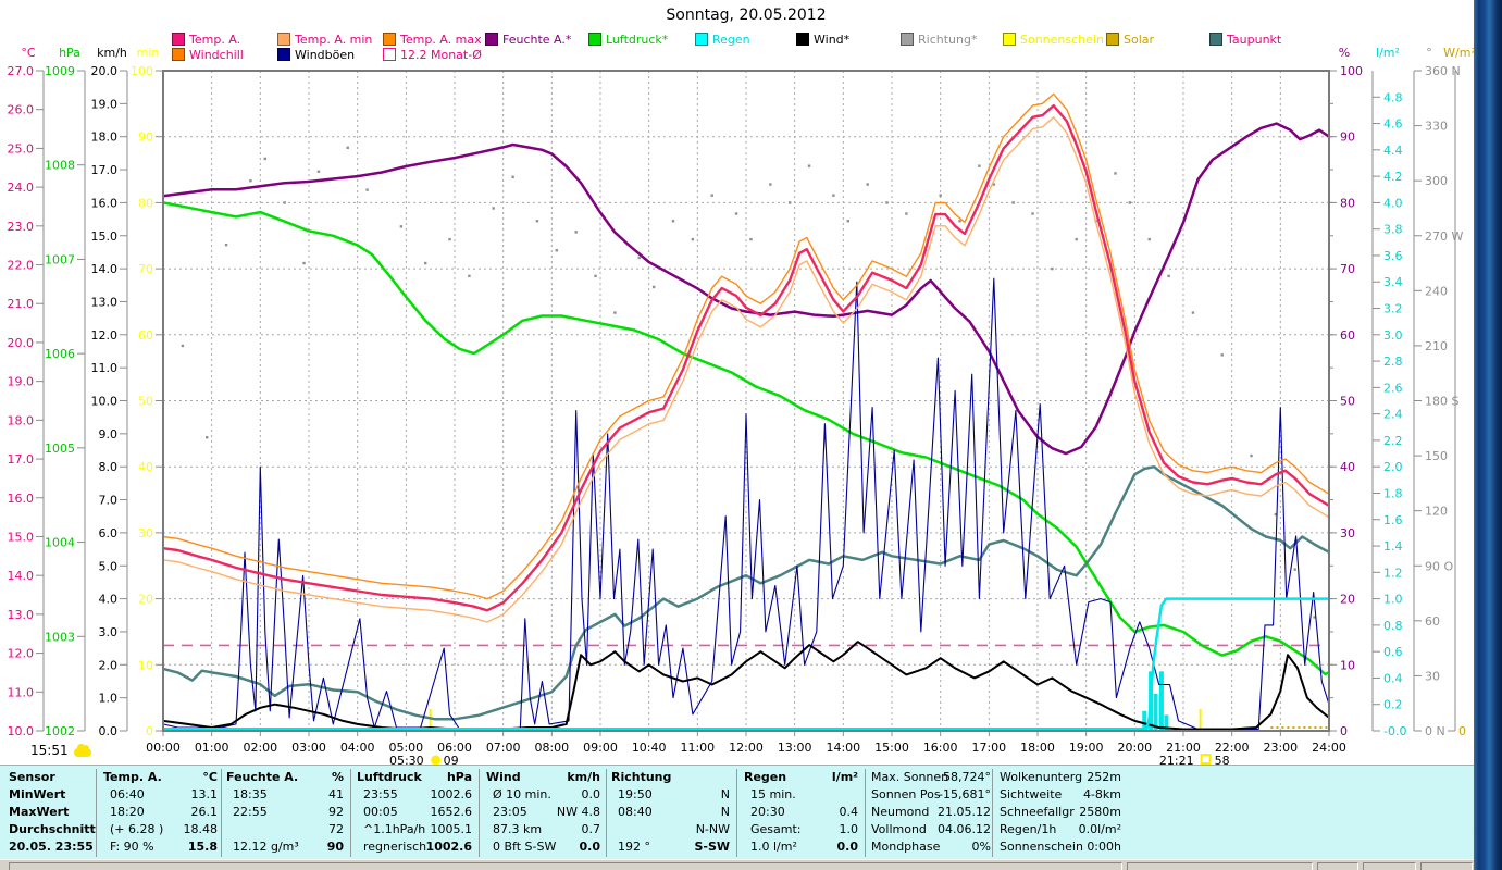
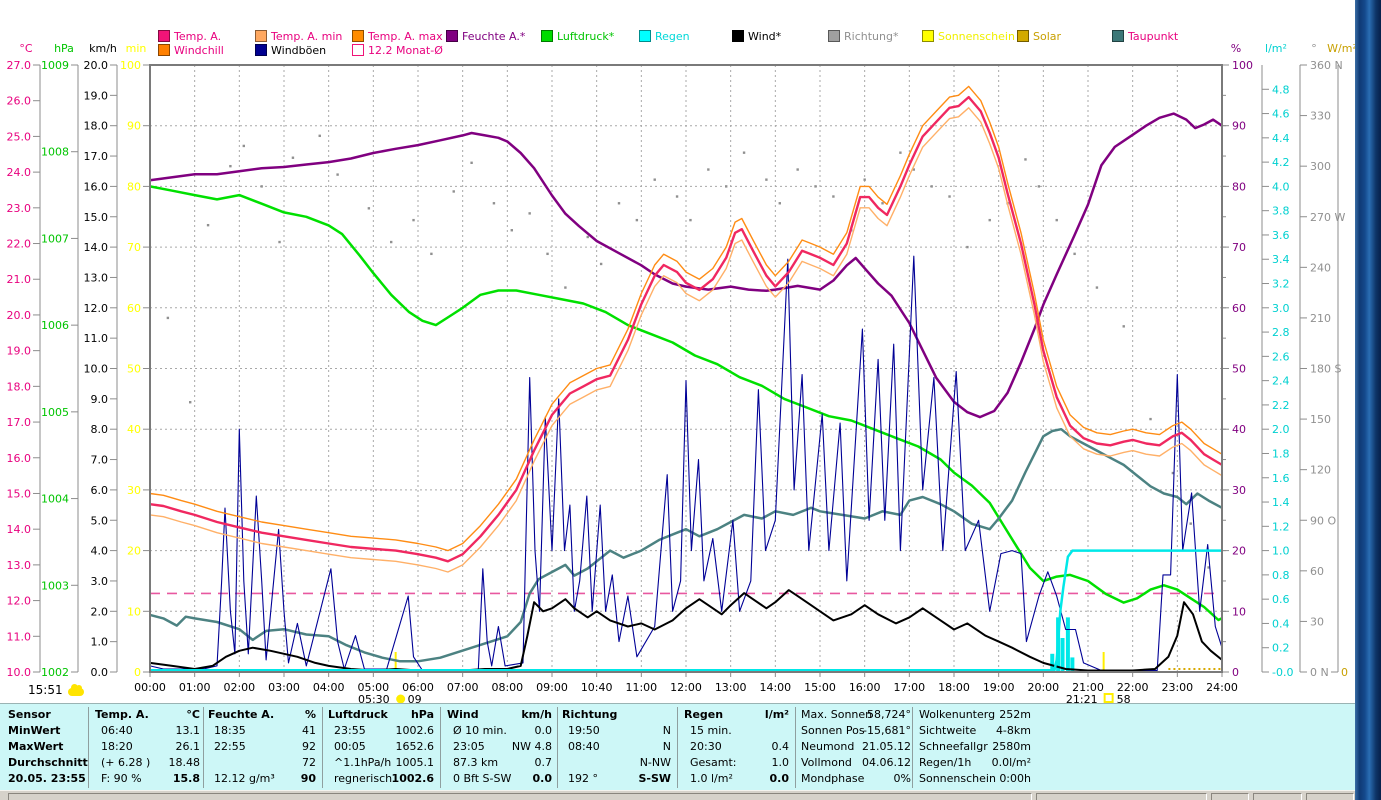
- Sonntag, 20.05.2012
  Temp. A.
  Temp. A. min
  Temp. A. max
  Feuchte A.*
  Luftdruck*
  Regen
  Wind*
  Richtung*
  Sonnenschein
  Solar
  Taupunkt
  Windchill
  Windböen
  12.2 Monat-Ø
  27.0
  26.0
  25.0
  24.0
  23.0
  22.0
  21.0
  20.0
  19.0
  18.0
  17.0
  16.0
  15.0
  14.0
  13.0
  12.0
  11.0
  10.0
  °C
  1009
  1008
  1007
  1006
  1005
  1004
  1003
  1002
  hPa
  20.0
  19.0
  18.0
  17.0
  16.0
  15.0
  14.0
  13.0
  12.0
  11.0
  10.0
  9.0
  8.0
  7.0
  6.0
  5.0
  4.0
  3.0
  2.0
  1.0
  0.0
  km/h
  100
  90
  80
  70
  60
  50
  40
  30
  20
  10
  0
  min
  100
  90
  80
  70
  60
  50
  40
  30
  20
  10
  0
  %
  4.8
  4.6
  4.4
  4.2
  4.0
  3.8
  3.6
  3.4
  3.2
  3.0
  2.8
  2.6
  2.4
  2.2
  2.0
  1.8
  1.6
  1.4
  1.2
  1.0
  0.8
  0.6
  0.4
  0.2
  -0.0
  l/m²
  360 N
  330
  300
  270 W
  240
  210
  180
  150
  120
  90 O
  60
  30
  0 N
  °
  0
  W/m
  00:00
  01:00
  02:00
  03:00
  04:00
  05:00
  06:00
  07:00
  08:00
  09:00
  10:40
  11:00
  12:00
  13:00
  14:00
  15:00
  16:00
  17:00
  18:00
  19:00
  20:00
  21:00
  22:00
  23:00
  24:00
  05:30
  09
  21:21
  58
  15:51
  Sensor
  MinWert
  MaxWert
  Durchschnitt
  20.05. 23:55
  Temp. A.
  °C
  06:40
  13.1
  18:20
  26.1
  (+ 6.28 )
  18.48
  F: 90 %
  15.8
  Feuchte A.
  %
  18:35
  41
  22:55
  92
  72
  12.12 g/m³
  90
  Luftdruck
  hPa
  23:55
  1002.6
  00:05
  1652.6
  ^1.1hPa/h
  1005.1
  regnerisch
  1002.6
  Wind
  km/h
  Ø 10 min.
  0.0
  23:05
  NW 4.8
  87.3 km
  0.7
  0 Bft S-SW
  0.0
  Richtung
  19:50
  N
  08:40
  N
  N-NW
  192 °
  S-SW
  Regen
  l/m²
  15 min.
  20:30
  0.4
  Gesamt:
  1.0
  1.0 l/m²
  0.0
  Max. Sonnen
  58,724°
  Sonnen Pos
  -15,681°
  Neumond
  21.05.12
  Vollmond
  04.06.12
  Mondphase
  0%
  Wolkenunterg
  252m
  Sichtweite
  4-8km
  Schneefallgr
  2580m
  Regen/1h
  0.0l/m²
  Sonnenschein
  0:00h
